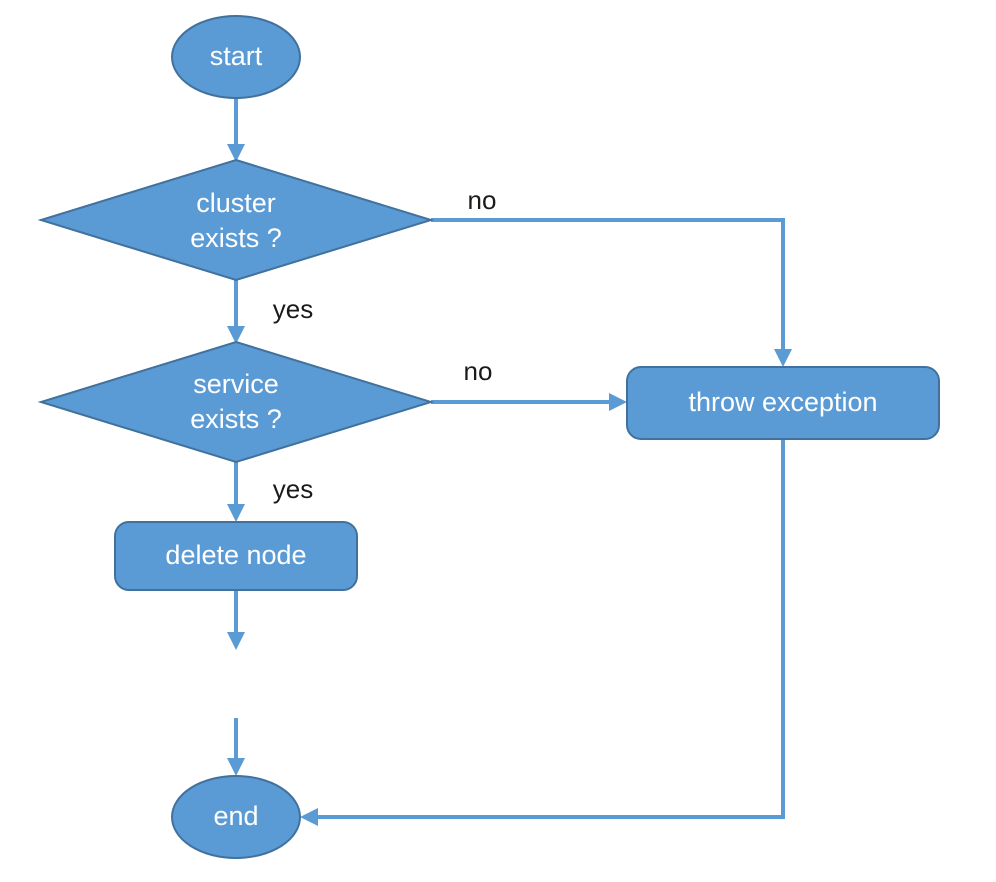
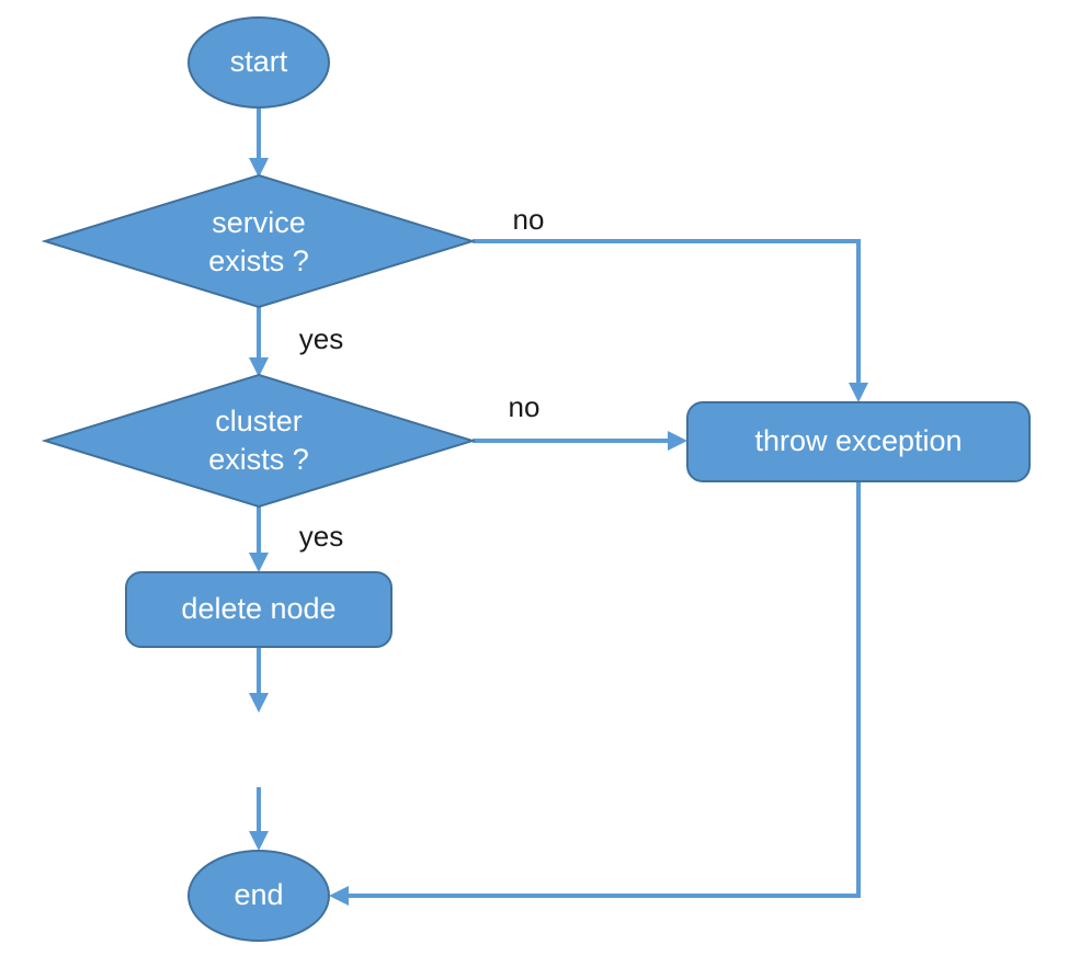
  start
- cluster
+ service
  exists ?
- service
+ cluster
  exists ?
  delete node
  end
  throw exception
  no
  yes
  no
  yes
